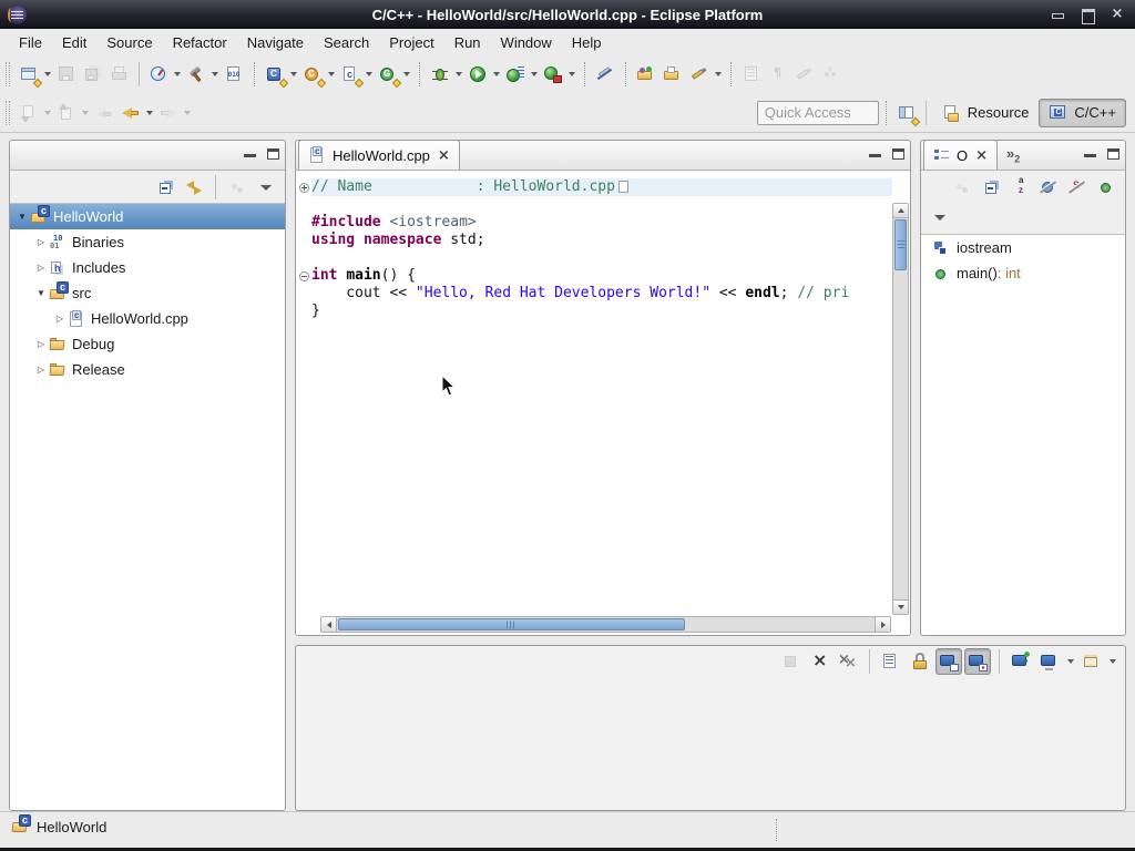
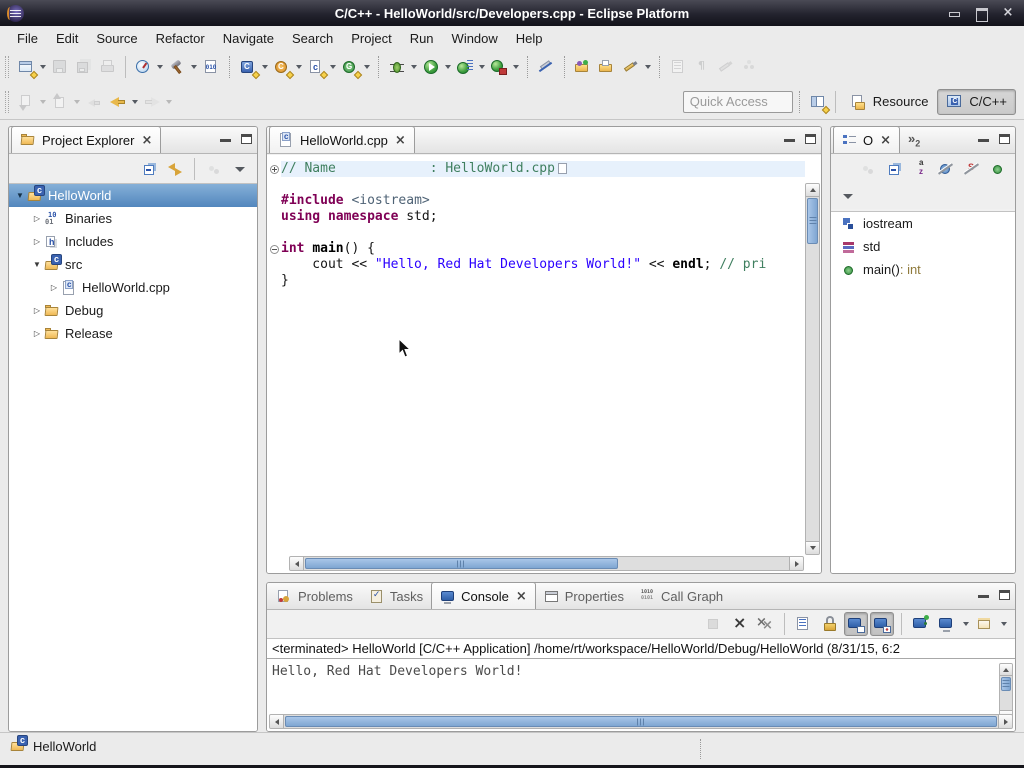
- C/C++ - HelloWorld/src/HelloWorld.cpp - Eclipse Platform
+ C/C++ - HelloWorld/src/Developers.cpp - Eclipse Platform
  ×
  File
  Edit
  Source
  Refactor
  Navigate
  Search
  Project
  Run
  Window
  Help
  Quick Access
  Resource
  C/C++
+ Project Explorer
  ▼
  HelloWorld
  ▷
  Binaries
  ▷
  Includes
  ▼
  src
  ▷
  HelloWorld.cpp
  ▷
  Debug
  ▷
  Release
  HelloWorld.cpp
  // Name : HelloWorld.cpp
  #include <iostream>
  using namespace std;
  int main() {
  cout << "Hello, Red Hat Developers World!" << endl; // pri
  }
  O
  »2
  iostream
+ std
  main()
  : int
+ Problems
+ Tasks
+ Console
+ Properties
+ Call Graph
+ <terminated> HelloWorld [C/C++ Application] /home/rt/workspace/HelloWorld/Debug/HelloWorld (8/31/15, 6:2
+ Hello, Red Hat Developers World!
  HelloWorld
